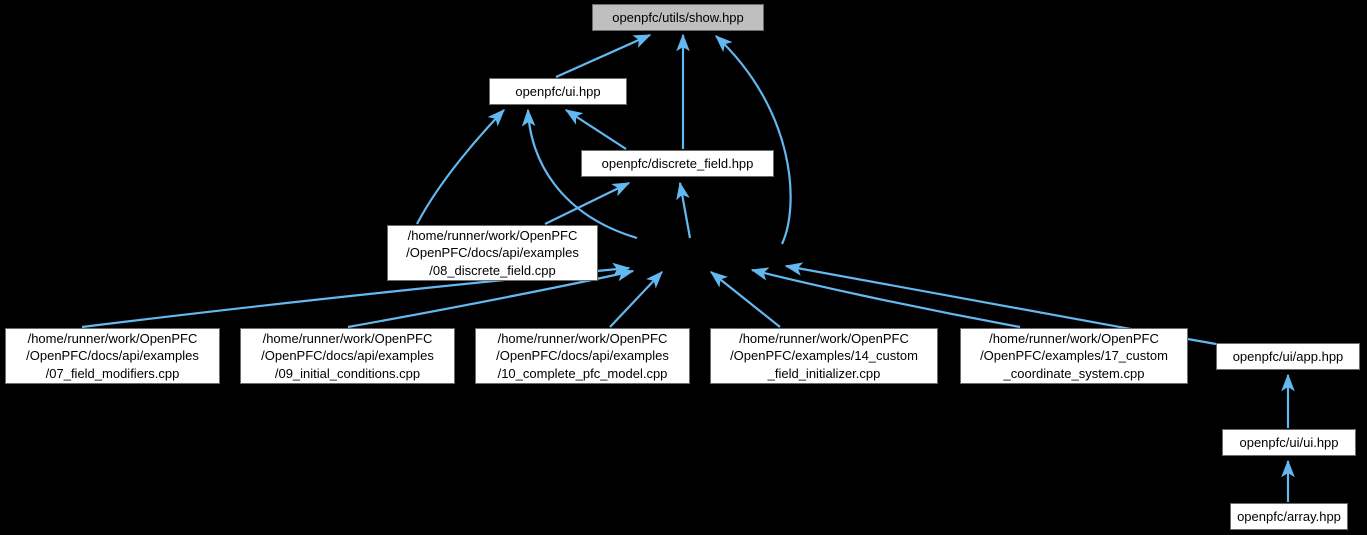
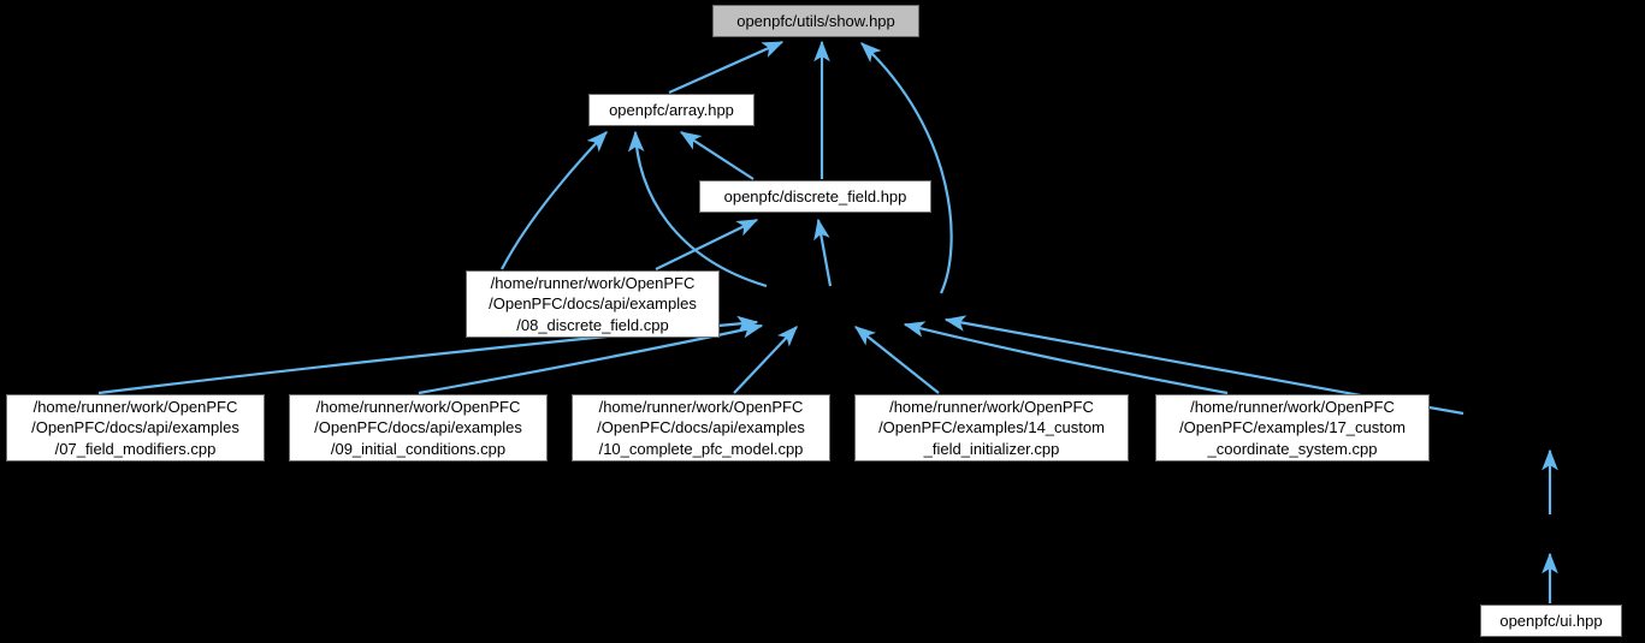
  openpfc/utils/show.hpp
- openpfc/ui.hpp
+ openpfc/array.hpp
  openpfc/discrete_field.hpp
  /home/runner/work/OpenPFC
  /OpenPFC/docs/api/examples
  /08_discrete_field.cpp
  /home/runner/work/OpenPFC
  /OpenPFC/docs/api/examples
  /07_field_modifiers.cpp
  /home/runner/work/OpenPFC
  /OpenPFC/docs/api/examples
  /09_initial_conditions.cpp
  /home/runner/work/OpenPFC
  /OpenPFC/docs/api/examples
  /10_complete_pfc_model.cpp
  /home/runner/work/OpenPFC
  /OpenPFC/examples/14_custom
  _field_initializer.cpp
  /home/runner/work/OpenPFC
  /OpenPFC/examples/17_custom
  _coordinate_system.cpp
- openpfc/ui/app.hpp
- openpfc/ui/ui.hpp
- openpfc/array.hpp
+ openpfc/ui.hpp
